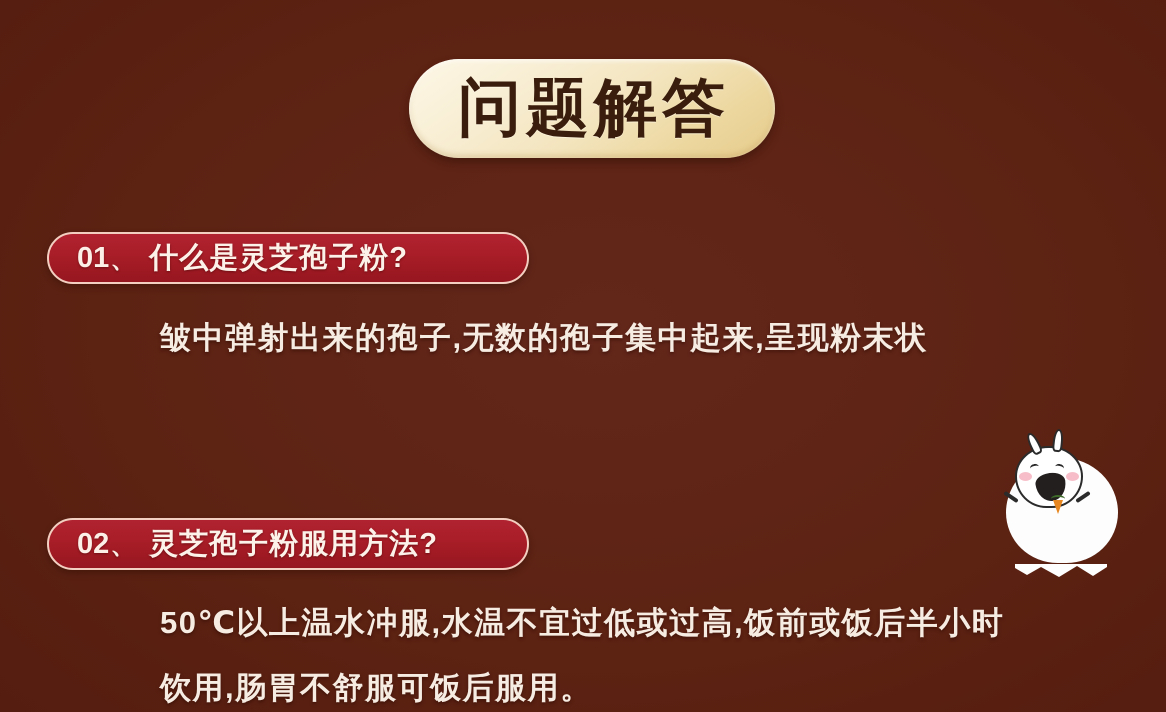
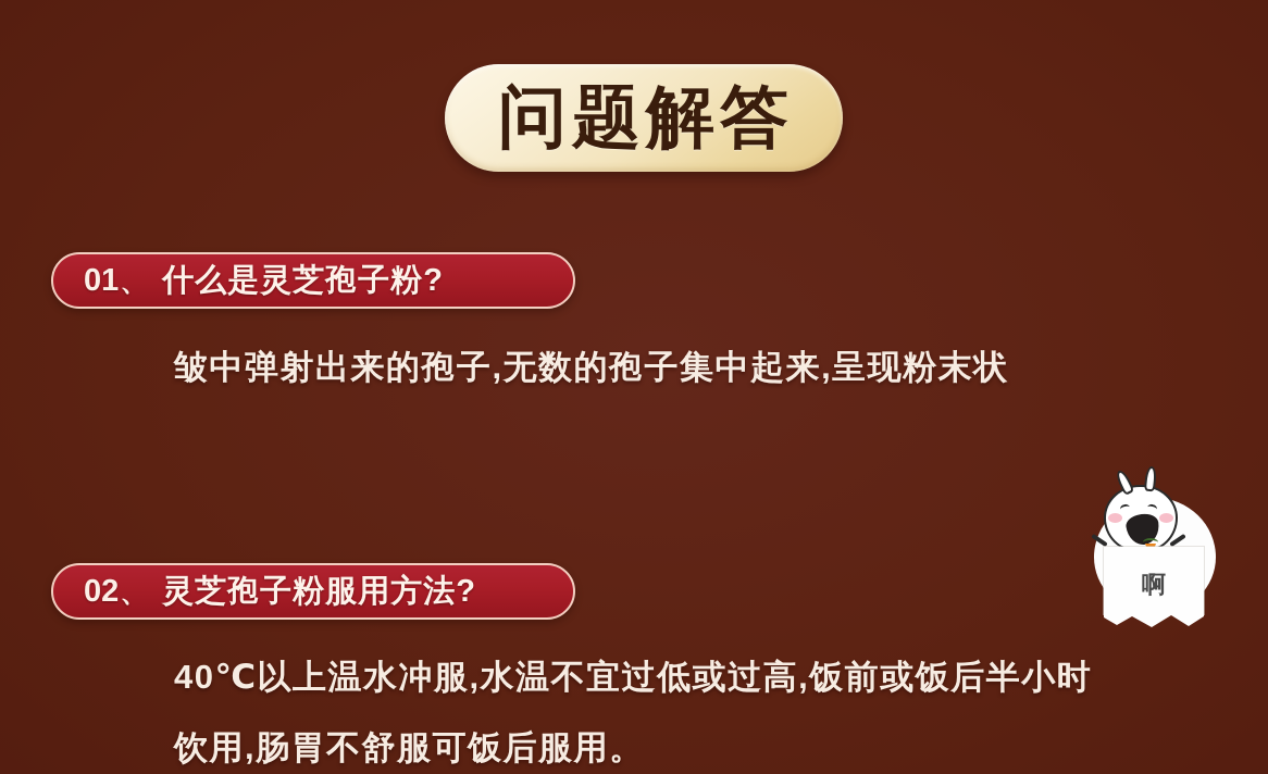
  问题解答
  01
  、
  什么是灵芝孢子粉?
  皱中弹射出来的孢子,无数的孢子集中起来,呈现粉末状
  02
  、
  灵芝孢子粉服用方法?
- 50℃以上温水冲服,水温不宜过低或过高,饭前或饭后半小时
+ 40℃以上温水冲服,水温不宜过低或过高,饭前或饭后半小时
  饮用,肠胃不舒服可饭后服用。
+ 啊
